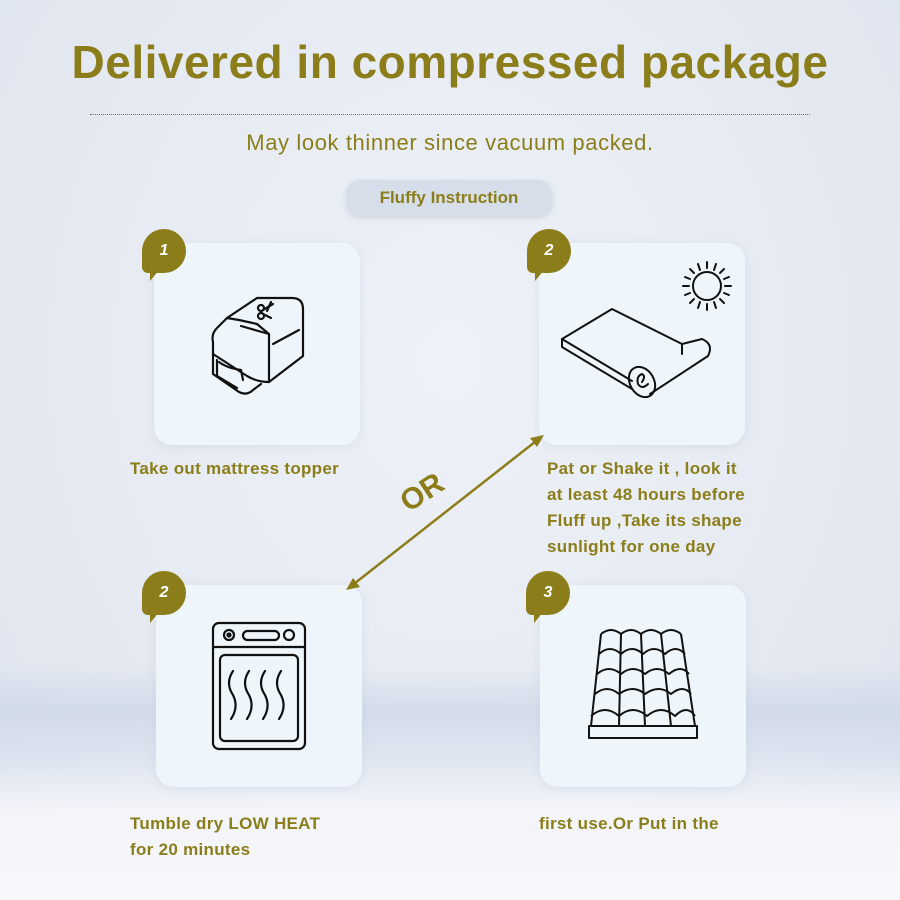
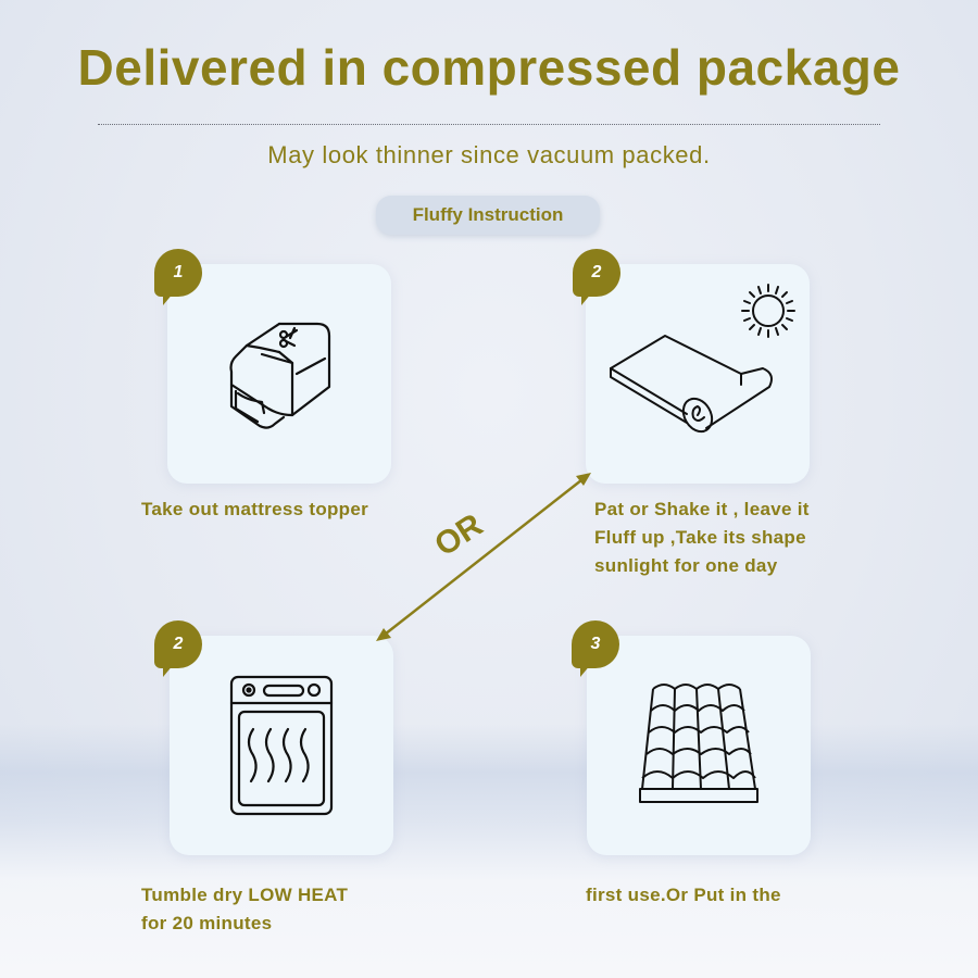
  Delivered in compressed package
  May look thinner since vacuum packed.
  Fluffy Instruction
  1
  Take out mattress topper
  2
- Pat or Shake it , look it
+ Pat or Shake it , leave it
- at least 48 hours before
  Fluff up ,Take its shape
  sunlight for one day
  2
  Tumble dry LOW HEAT
  for 20 minutes
  3
  first use.Or Put in the
